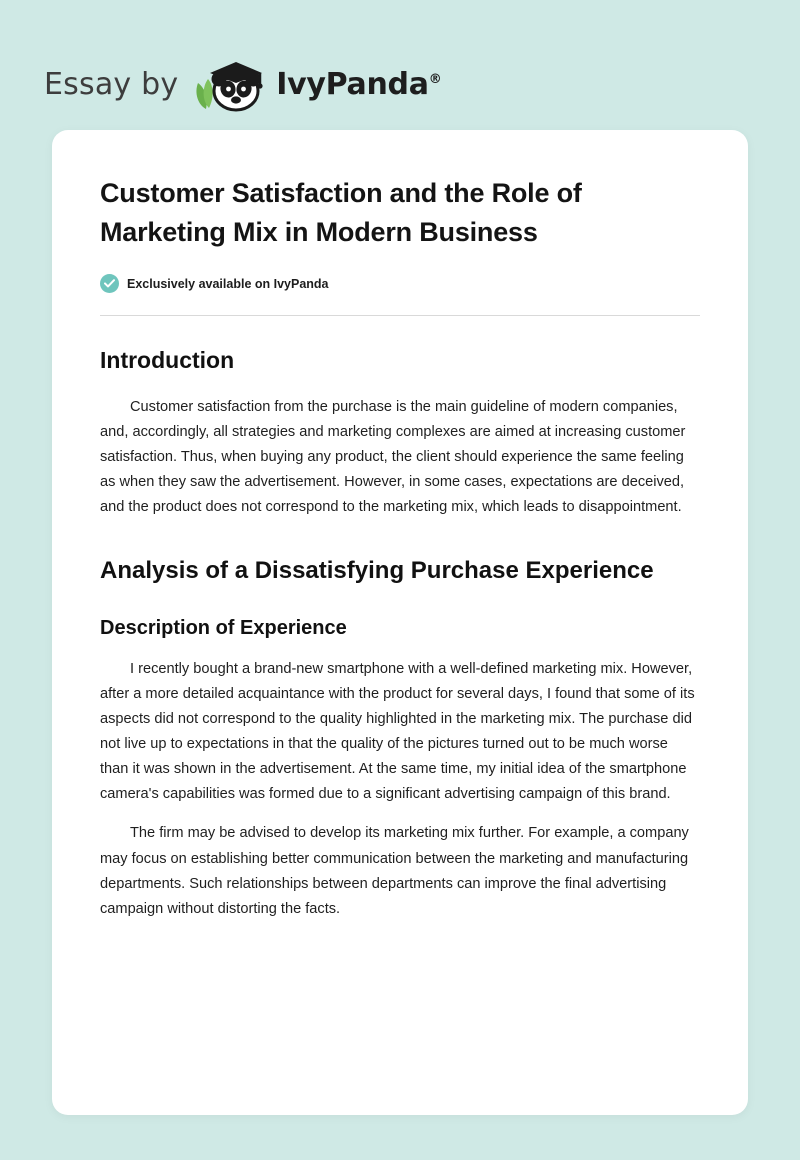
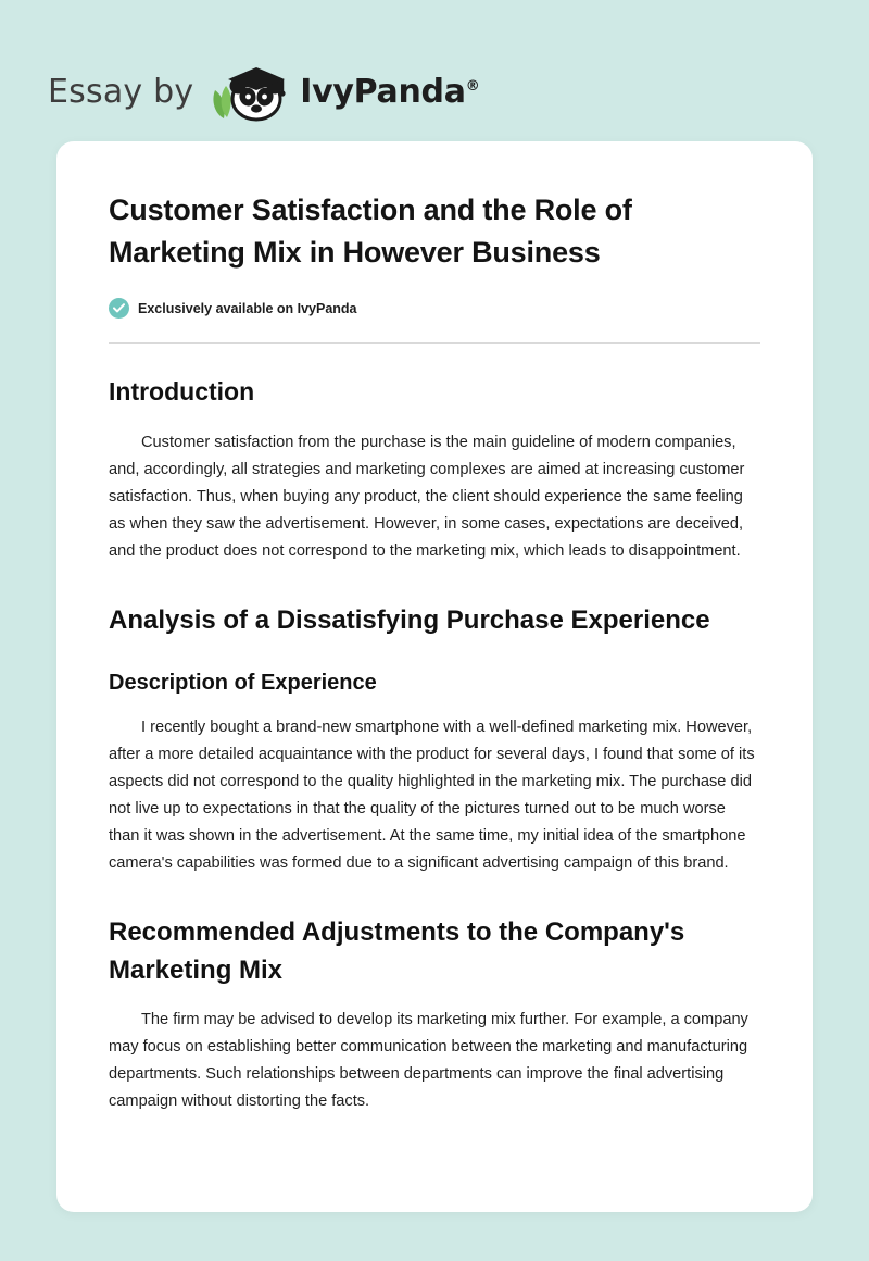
  Essay by
  IvyPanda®
- Customer Satisfaction and the Role of Marketing Mix in Modern Business
+ Customer Satisfaction and the Role of Marketing Mix in However Business
  Exclusively available on IvyPanda
  Introduction
  Customer satisfaction from the purchase is the main guideline of modern companies, and, accordingly, all strategies and marketing complexes are aimed at increasing customer satisfaction. Thus, when buying any product, the client should experience the same feeling as when they saw the advertisement. However, in some cases, expectations are deceived, and the product does not correspond to the marketing mix, which leads to disappointment.
  Analysis of a Dissatisfying Purchase Experience
  Description of Experience
  I recently bought a brand-new smartphone with a well-defined marketing mix. However, after a more detailed acquaintance with the product for several days, I found that some of its aspects did not correspond to the quality highlighted in the marketing mix. The purchase did not live up to expectations in that the quality of the pictures turned out to be much worse than it was shown in the advertisement. At the same time, my initial idea of the smartphone camera's capabilities was formed due to a significant advertising campaign of this brand.
+ Recommended Adjustments to the Company's Marketing Mix
  The firm may be advised to develop its marketing mix further. For example, a company may focus on establishing better communication between the marketing and manufacturing departments. Such relationships between departments can improve the final advertising campaign without distorting the facts.
